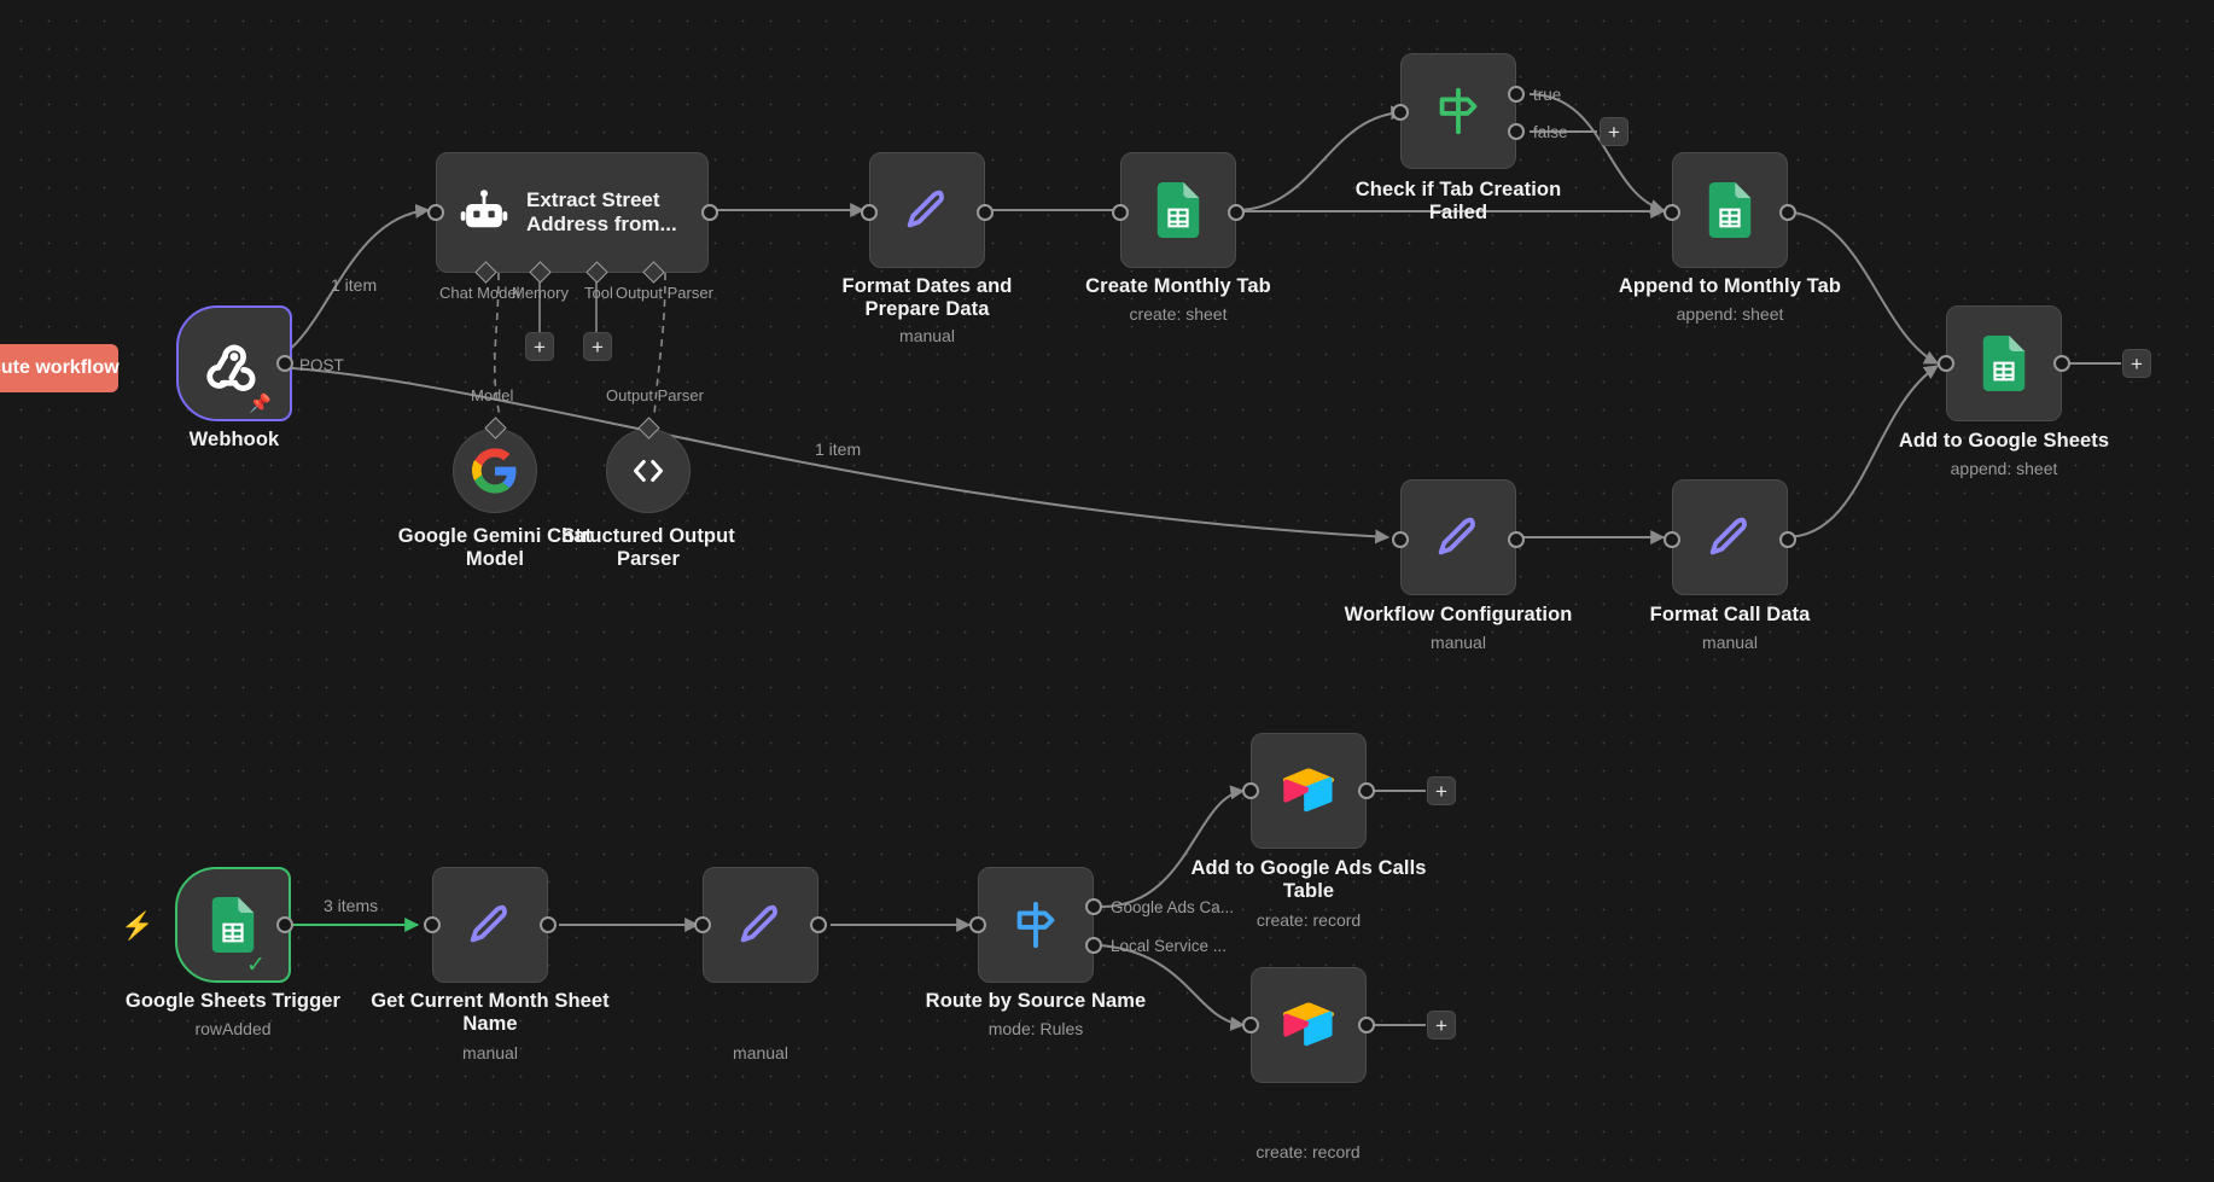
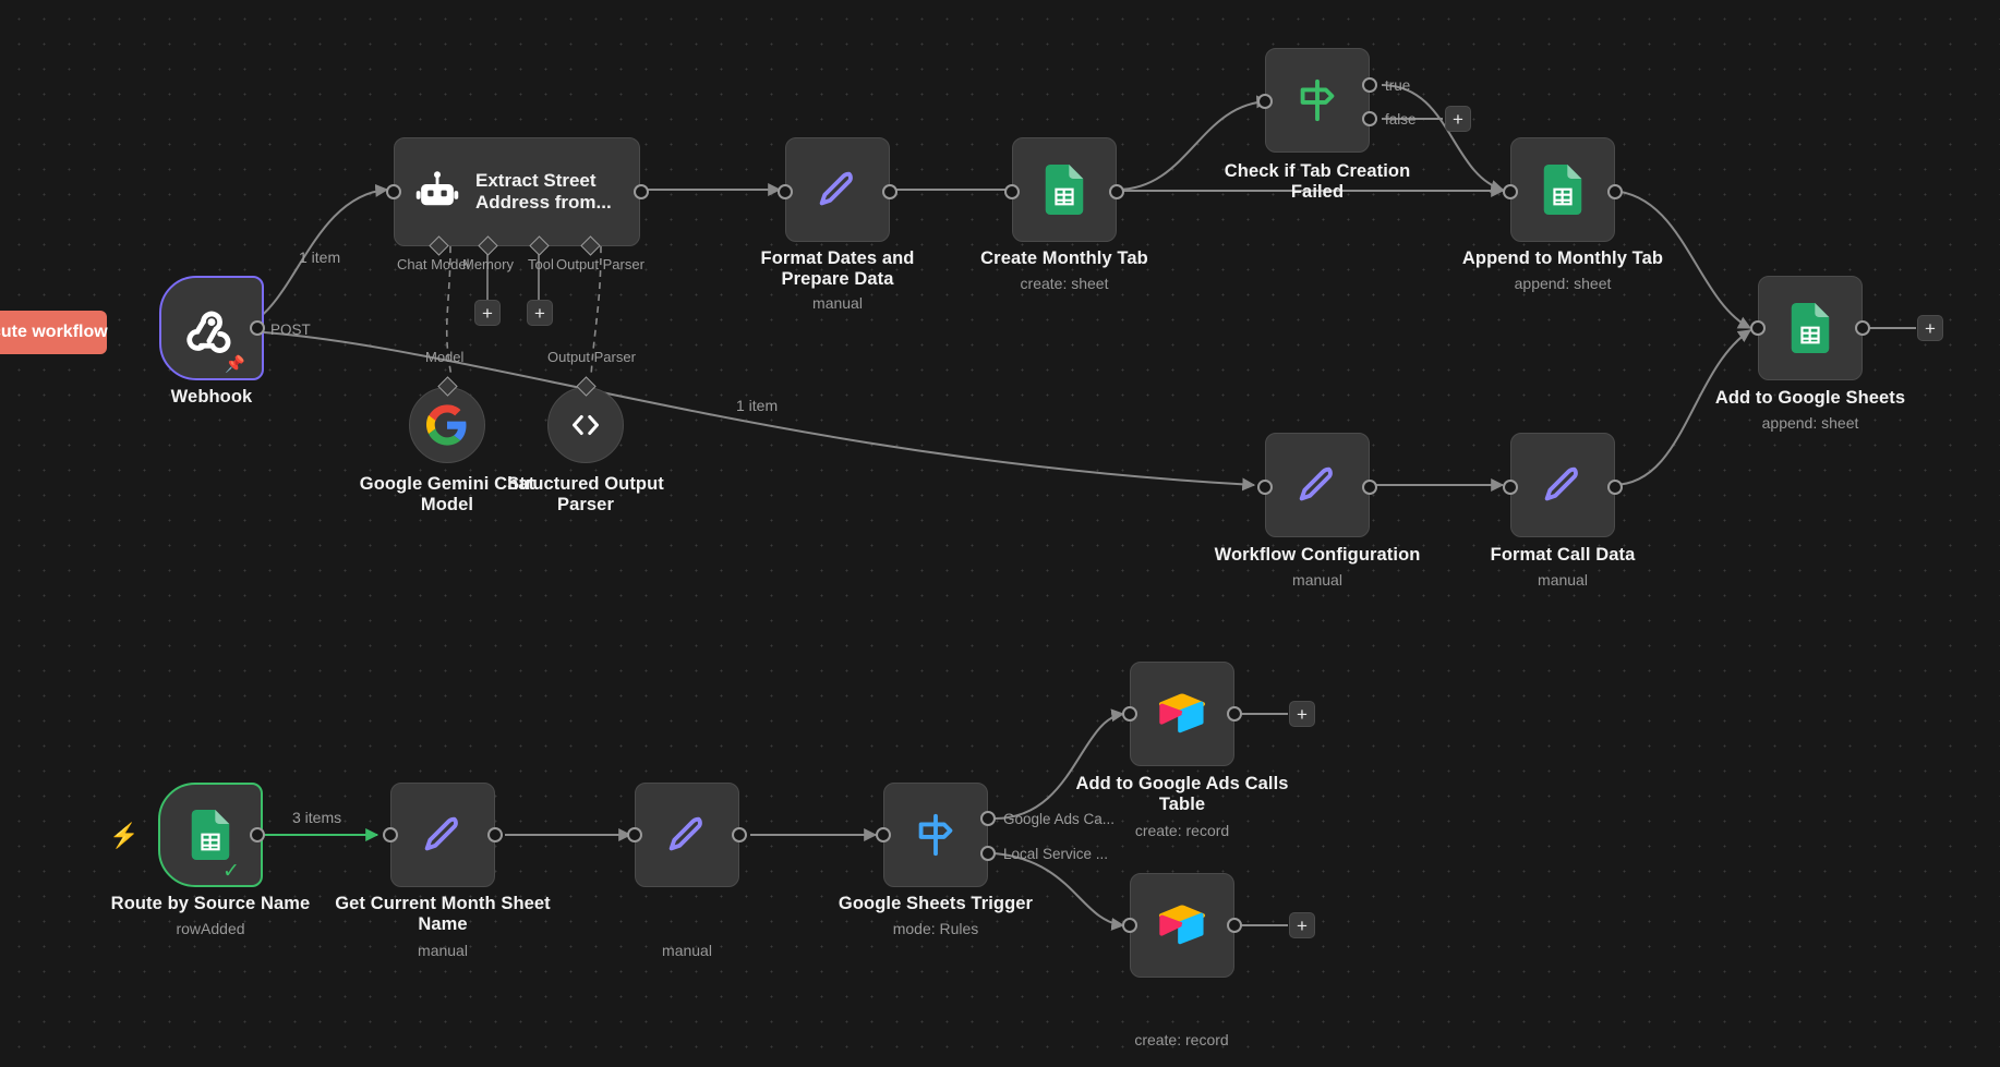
  ute workflow
  📌
  POST
  Webhook
  Extract Street
  Address from...
  Chat Model
  Memory
  Tool
  Output Parser
  +
  +
  Model
  Output Parser
  Google Gemini Chat
  Model
  Structured Output
  Parser
  Format Dates and
  Prepare Data
  manual
  Create Monthly Tab
  create: sheet
  true
  false
  +
  Check if Tab Creation
  Failed
  Append to Monthly Tab
  append: sheet
  +
  Add to Google Sheets
  append: sheet
  Workflow Configuration
  manual
  Format Call Data
  manual
  1 item
  1 item
  ⚡
  ✓
- Google Sheets Trigger
+ Route by Source Name
  rowAdded
  3 items
  Get Current Month Sheet
  Name
  manual
  manual
  Google Ads Ca...
  Local Service ...
- Route by Source Name
+ Google Sheets Trigger
  mode: Rules
  +
  Add to Google Ads Calls
  Table
  create: record
  +
  create: record
